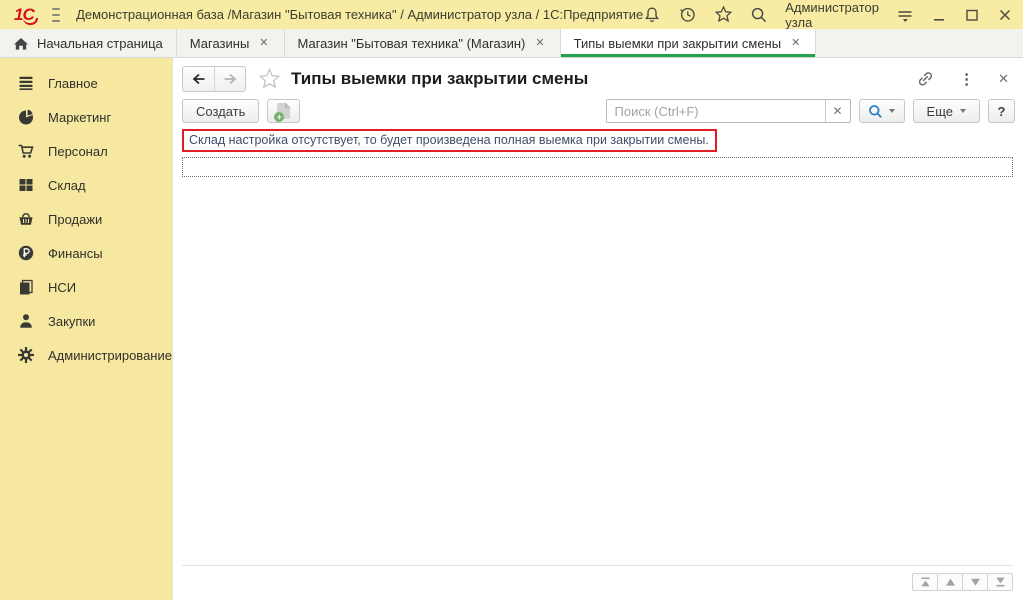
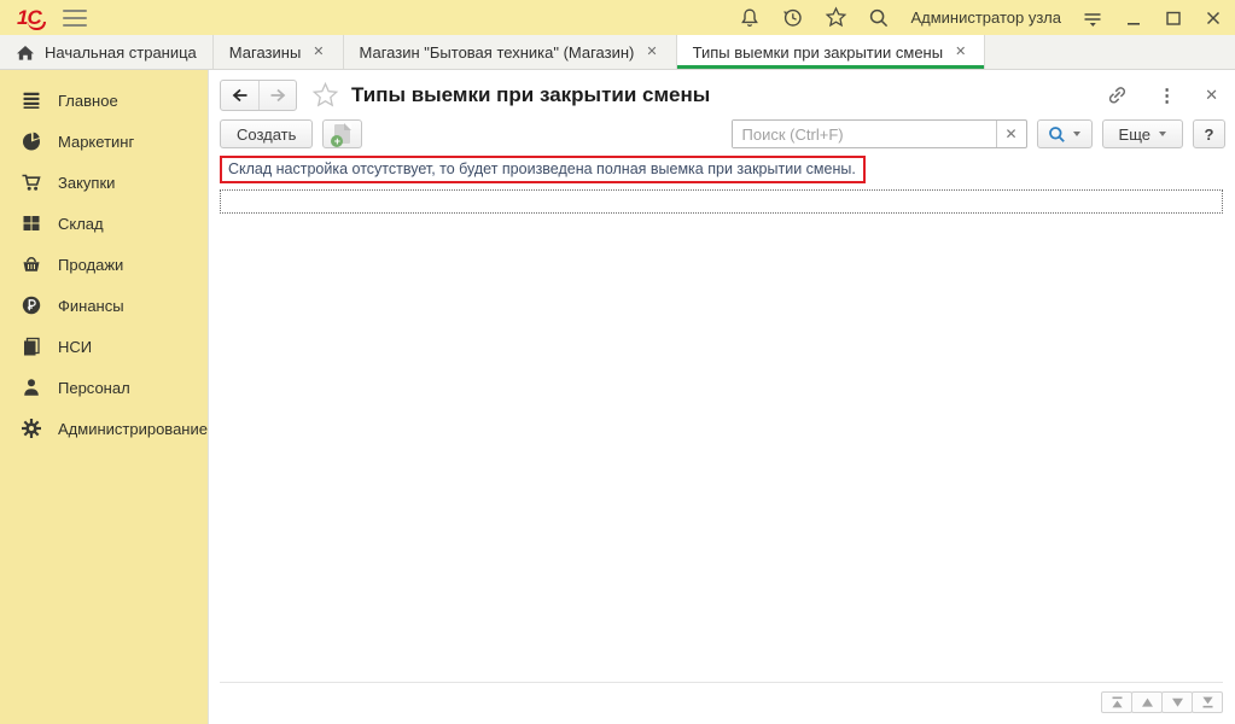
  1С
- Демонстрационная база /Магазин "Бытовая техника" / Администратор узла / 1С:Предприятие
  Администратор узла
  Начальная страница
  Магазины
  ✕
  Магазин "Бытовая техника" (Магазин)
  ✕
  Типы выемки при закрытии смены
  ✕
  Главное
  Маркетинг
- Персонал
+ Закупки
  Склад
  Продажи
  Финансы
  НСИ
- Закупки
+ Персонал
  Администрирование
  Типы выемки при закрытии смены
  ⋮
  ✕
  Создать
  +
  Поиск (Ctrl+F)
  ✕
  Еще
  ?
  Склад настройка отсутствует, то будет произведена полная выемка при закрытии смены.
